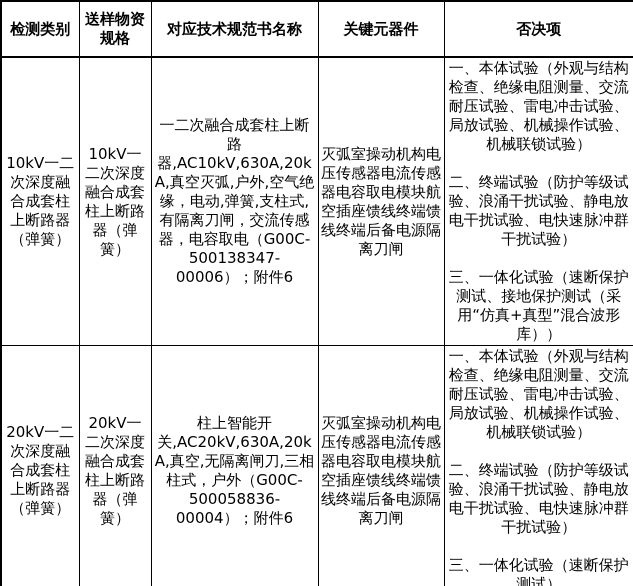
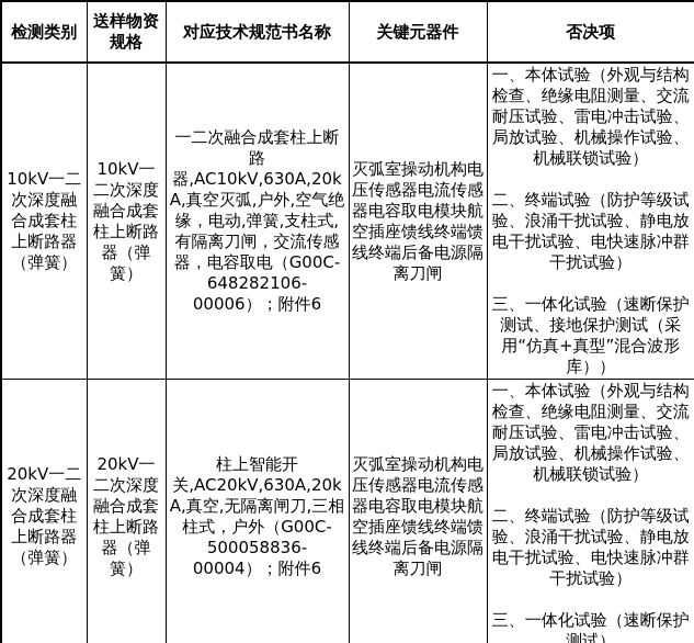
  检测类别	送样物资 规格	对应技术规范书名称	关键元器件	否决项
- 10kV一二次深度融合成套柱上断路器（弹簧）	10kV一二次深度融合成套柱上断路器（弹簧）	一二次融合成套柱上断路 器,AC10kV,630A,20kA,真空灭弧,户外,空气绝缘，电动,弹簧,支柱式,有隔离刀闸，交流传感器，电容取电（G00C-500138347-00006）；附件6	灭弧室操动机构电压传感器电流传感器电容取电模块航空插座馈线终端馈线终端后备电源隔离刀闸	一、本体试验（外观与结构检查、绝缘电阻测量、交流耐压试验、雷电冲击试验、局放试验、机械操作试验、机械联锁试验） 二、终端试验（防护等级试验、浪涌干扰试验、静电放电干扰试验、电快速脉冲群干扰试验） 三、一体化试验（速断保护测试、接地保护测试（采用“仿真+真型”混合波形库））
+ 10kV一二次深度融合成套柱上断路器（弹簧）	10kV一二次深度融合成套柱上断路器（弹簧）	一二次融合成套柱上断路 器,AC10kV,630A,20kA,真空灭弧,户外,空气绝缘，电动,弹簧,支柱式,有隔离刀闸，交流传感器，电容取电（G00C-648282106-00006）；附件6	灭弧室操动机构电压传感器电流传感器电容取电模块航空插座馈线终端馈线终端后备电源隔离刀闸	一、本体试验（外观与结构检查、绝缘电阻测量、交流耐压试验、雷电冲击试验、局放试验、机械操作试验、机械联锁试验） 二、终端试验（防护等级试验、浪涌干扰试验、静电放电干扰试验、电快速脉冲群干扰试验） 三、一体化试验（速断保护测试、接地保护测试（采用“仿真+真型”混合波形库））
  20kV一二次深度融合成套柱上断路器（弹簧）	20kV一二次深度融合成套柱上断路器（弹簧）	柱上智能开 关,AC20kV,630A,20kA,真空,无隔离闸刀,三相柱式，户外（G00C-500058836-00004）；附件6	灭弧室操动机构电压传感器电流传感器电容取电模块航空插座馈线终端馈线终端后备电源隔离刀闸	一、本体试验（外观与结构检查、绝缘电阻测量、交流耐压试验、雷电冲击试验、局放试验、机械操作试验、机械联锁试验） 二、终端试验（防护等级试验、浪涌干扰试验、静电放电干扰试验、电快速脉冲群干扰试验） 三、一体化试验（速断保护测试）
